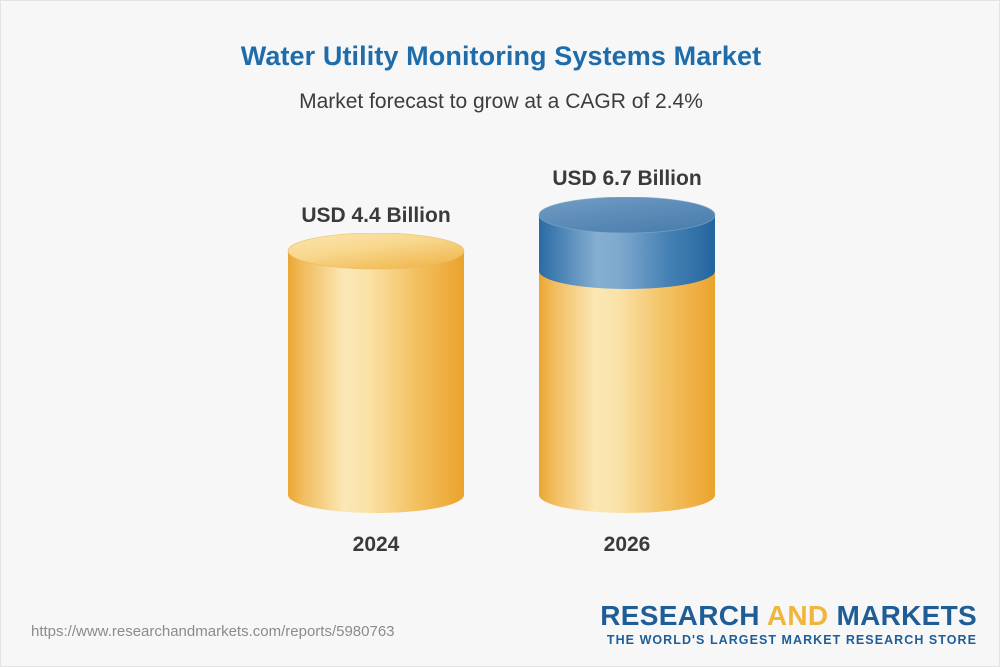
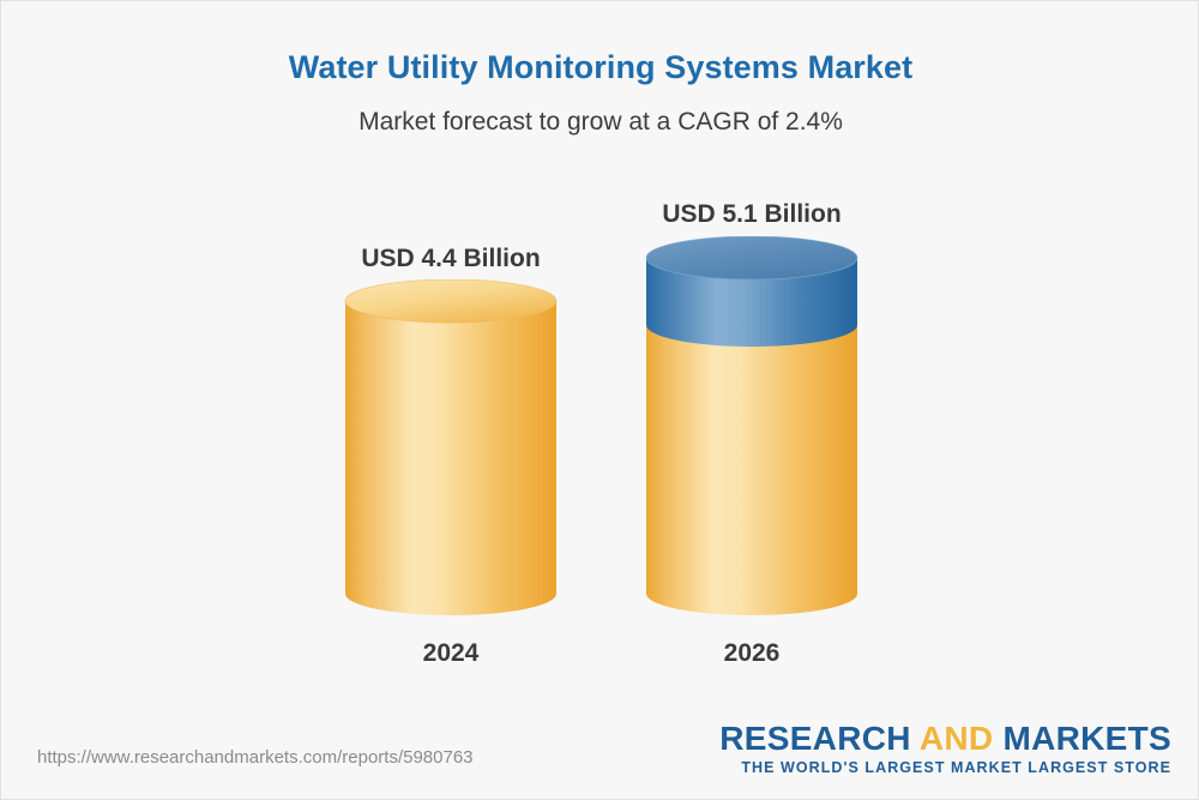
  Water Utility Monitoring Systems Market
  Market forecast to grow at a CAGR of 2.4%
  USD 4.4 Billion
  2024
- USD 6.7 Billion
+ USD 5.1 Billion
  2026
  https://www.researchandmarkets.com/reports/5980763
  RESEARCH AND MARKETS
- THE WORLD'S LARGEST MARKET RESEARCH STORE
+ THE WORLD'S LARGEST MARKET LARGEST STORE
